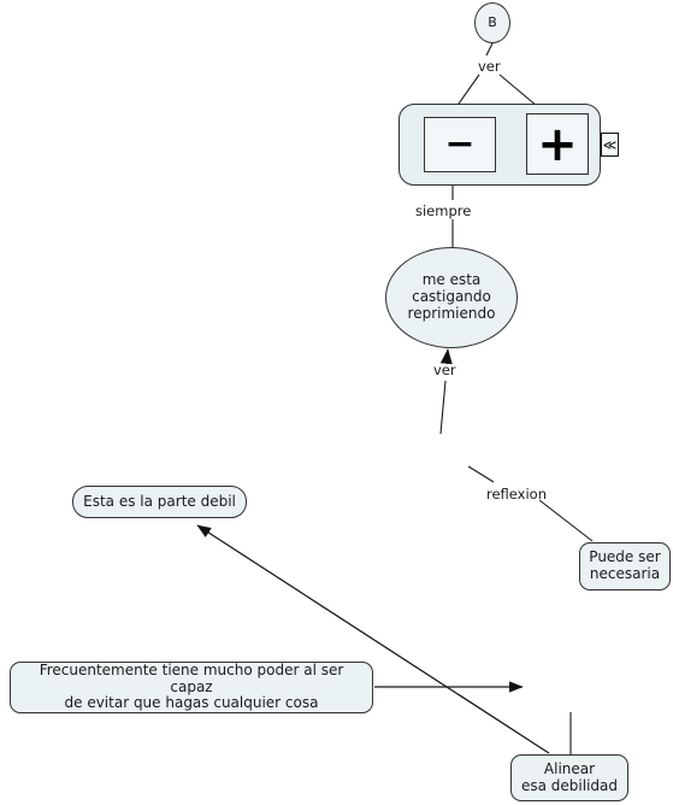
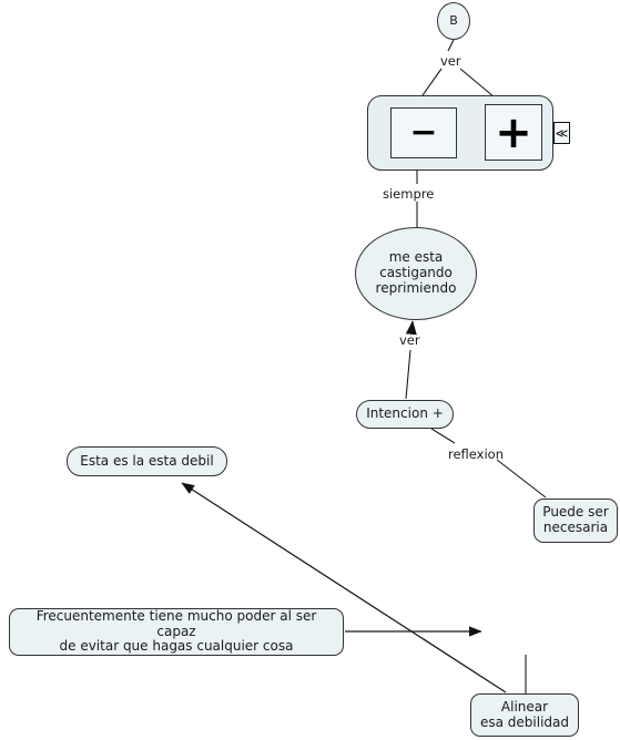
  B
  −
  +
  ≪
  me esta
  castigando
  reprimiendo
+ Intencion +
  Puede ser
  necesaria
- Esta es la parte debil
+ Esta es la esta debil
  Frecuentemente tiene mucho poder al ser capaz
  de evitar que hagas cualquier cosa
  Alinear
  esa debilidad
  ver
  siempre
  ver
  reflexion
